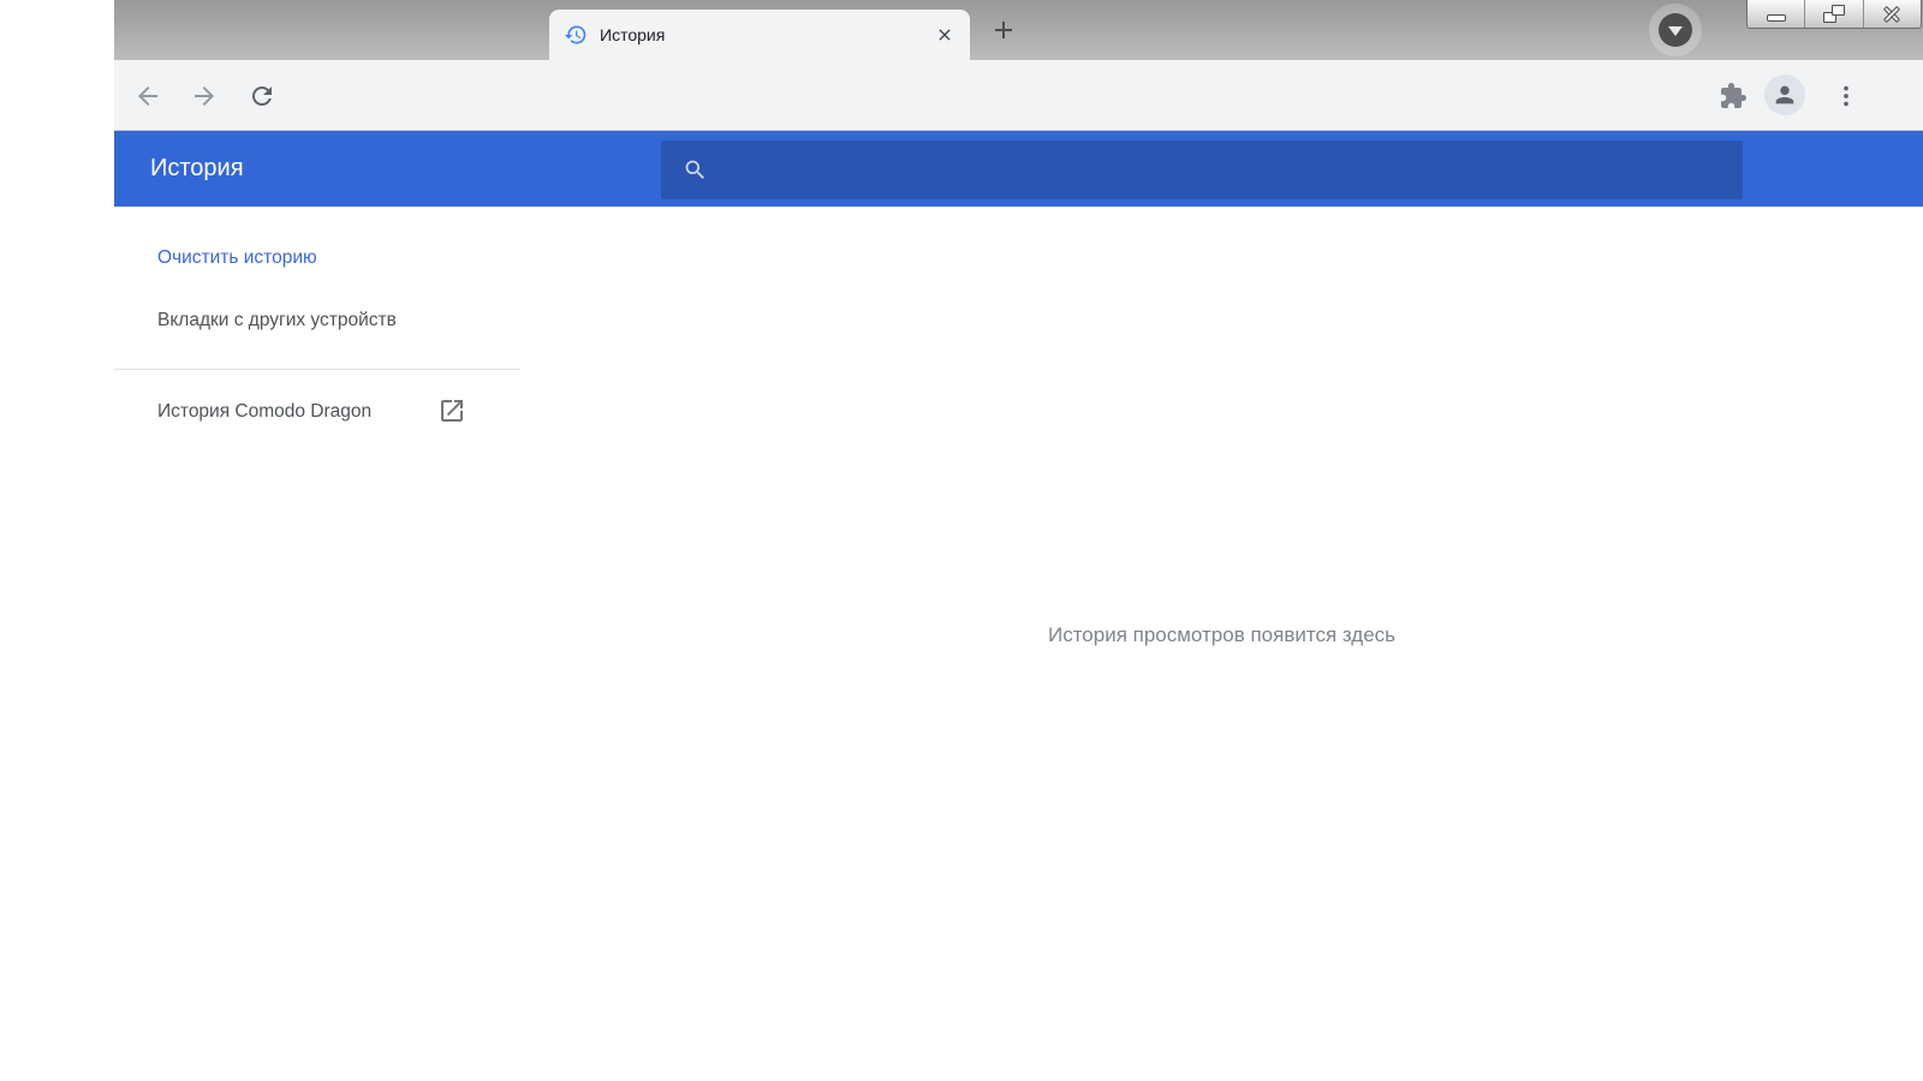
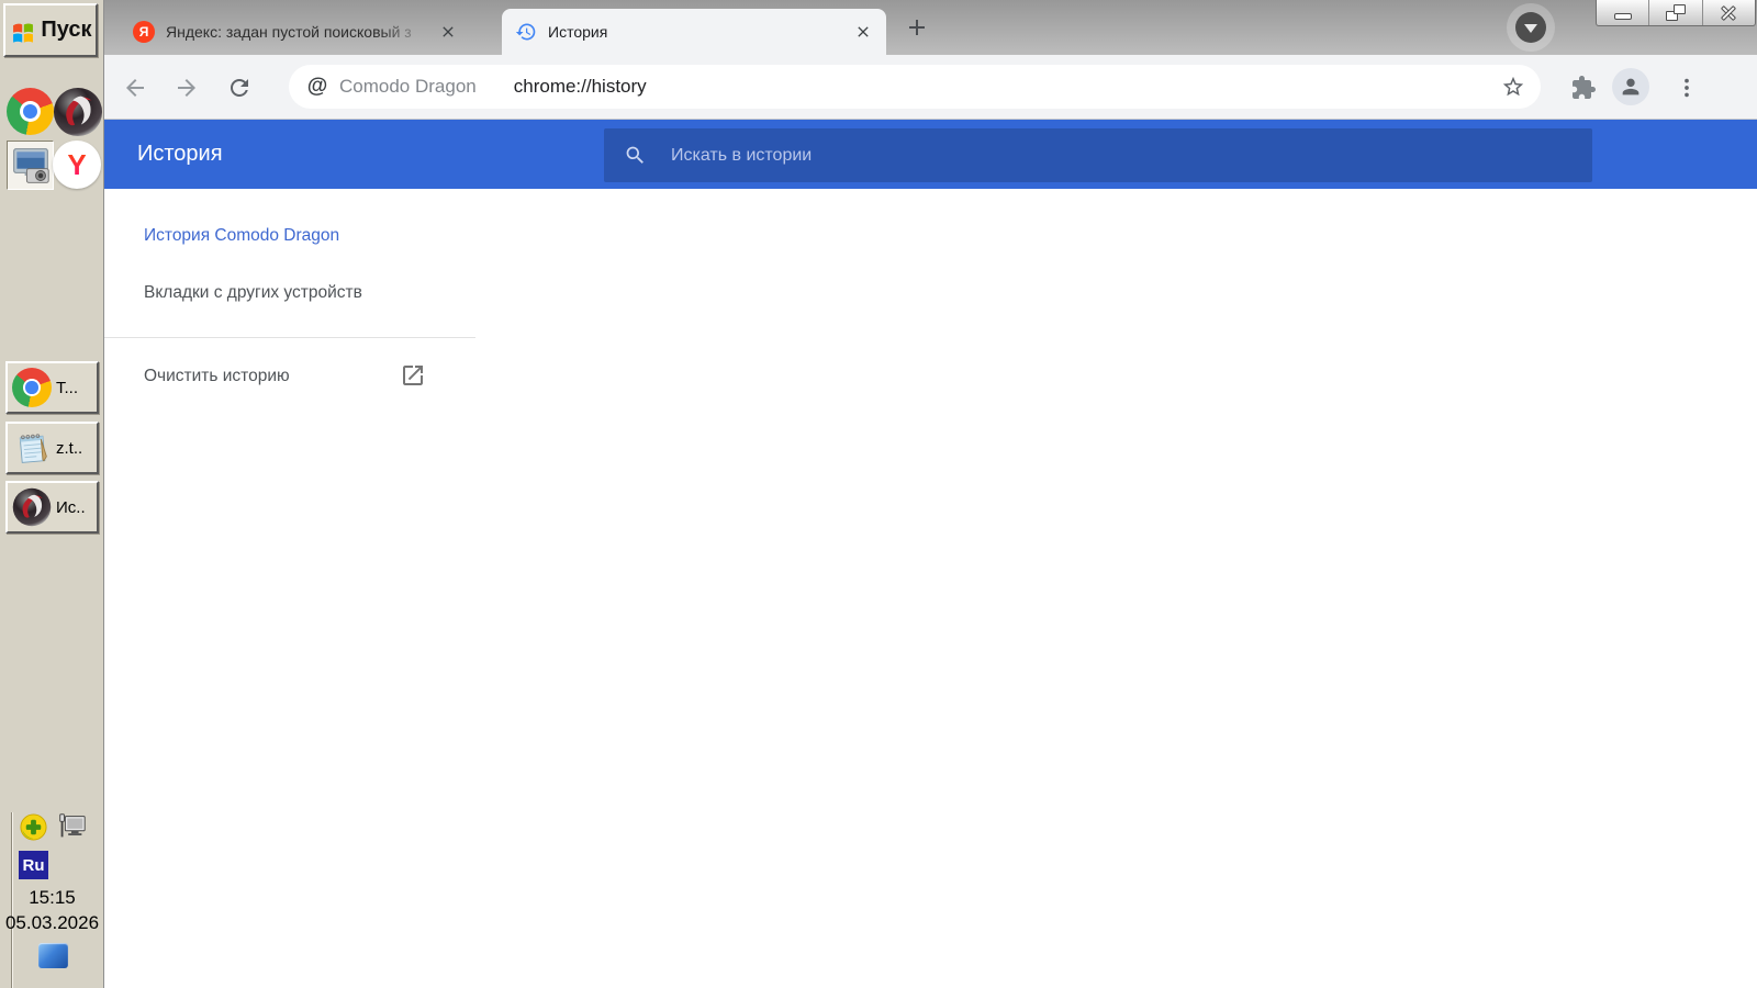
+ Пуск
+ Y
+ T...
+ z.t..
+ Ис..
+ Ru
+ 15:15
+ 05.03.2026
+ Я
+ Яндекс: задан пустой поисковый з
  История
+ @
+ Comodo Dragon
+ chrome://history
  История
+ Искать в истории
- Очистить историю
+ История Comodo Dragon
  Вкладки с других устройств
- История Comodo Dragon
+ Очистить историю
- История просмотров появится здесь
